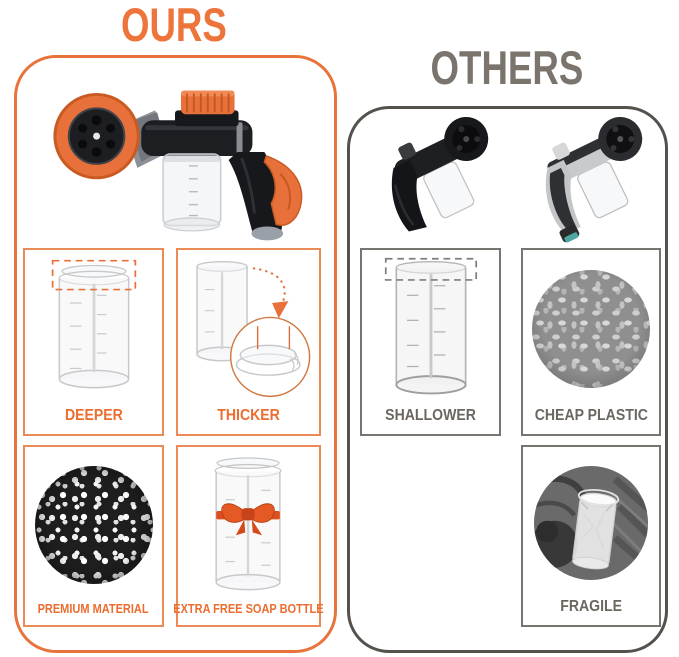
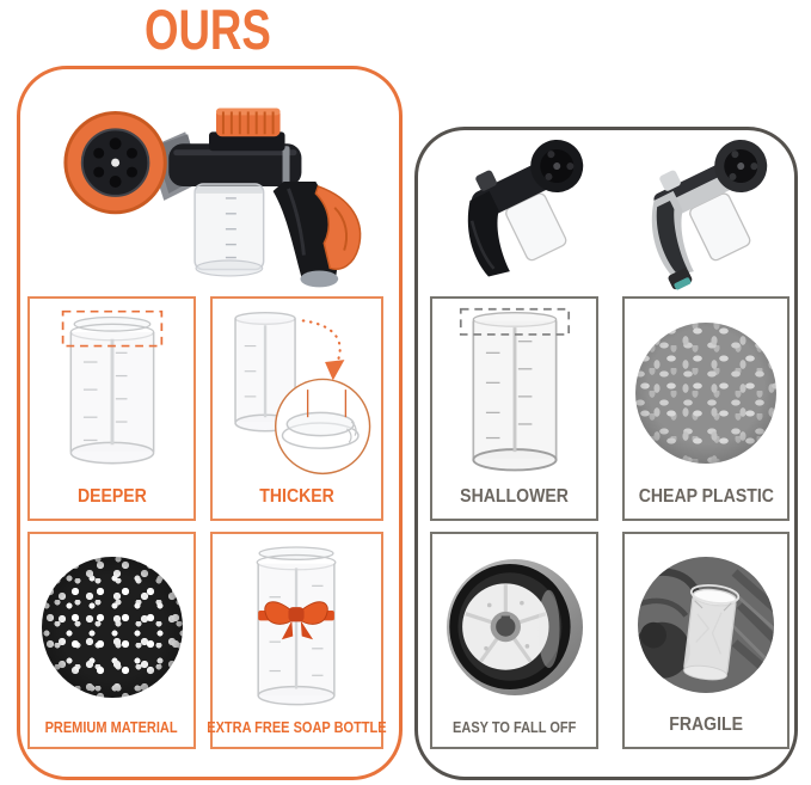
  OURS
  DEEPER
  THICKER
  PREMIUM MATERIAL
  EXTRA FREE SOAP BOTTLE
- OTHERS
  SHALLOWER
  CHEAP PLASTIC
+ EASY TO FALL OFF
  FRAGILE
